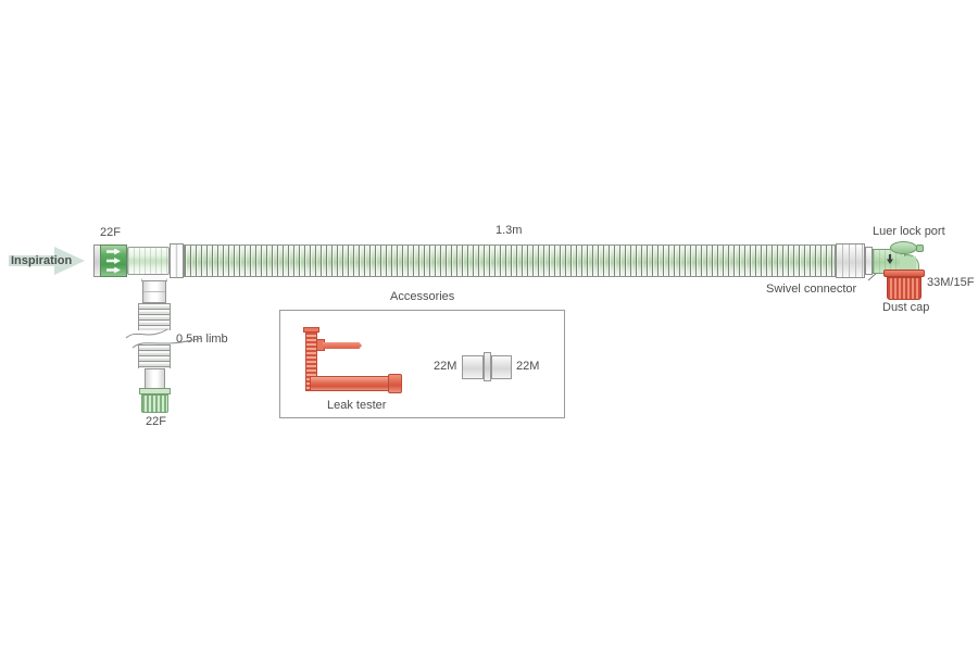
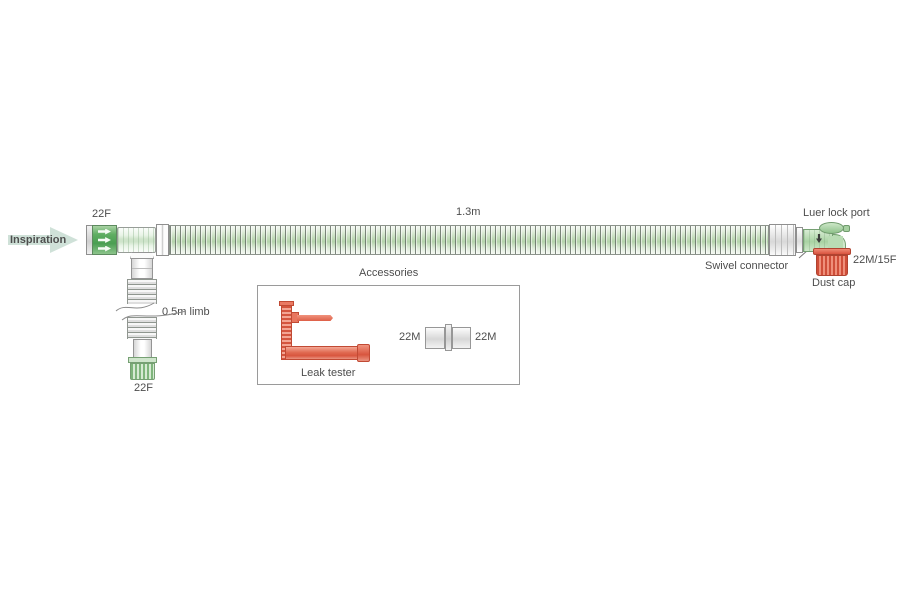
  Inspiration
  22F
  1.3m
  Luer lock port
  Swivel connector
- 33M/15F
+ 22M/15F
  Dust cap
  0.5 limb
  22F
  Accessories
  Leak tester
  22M
  22M
